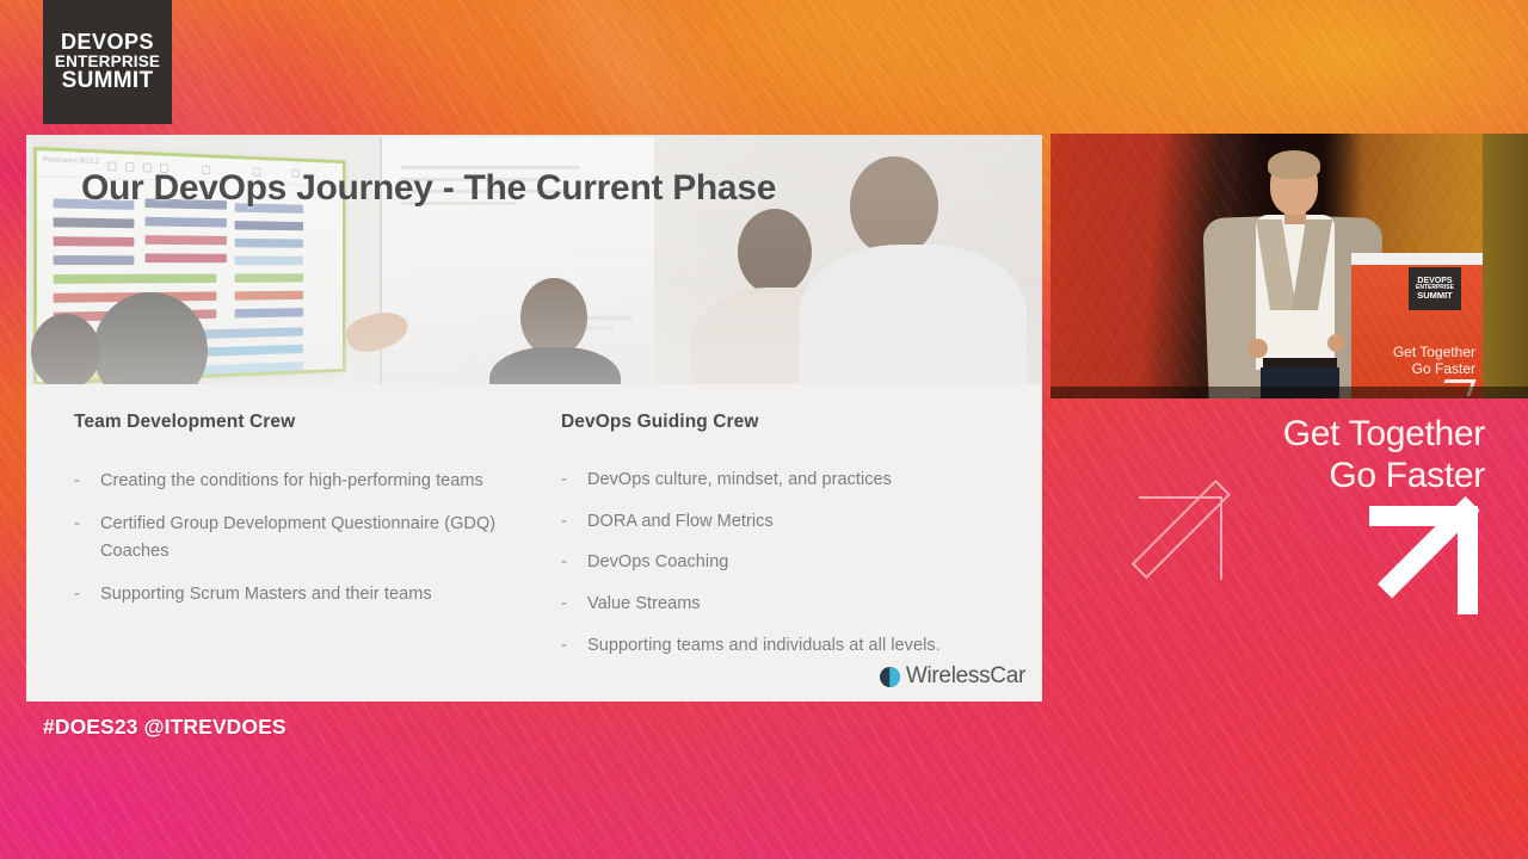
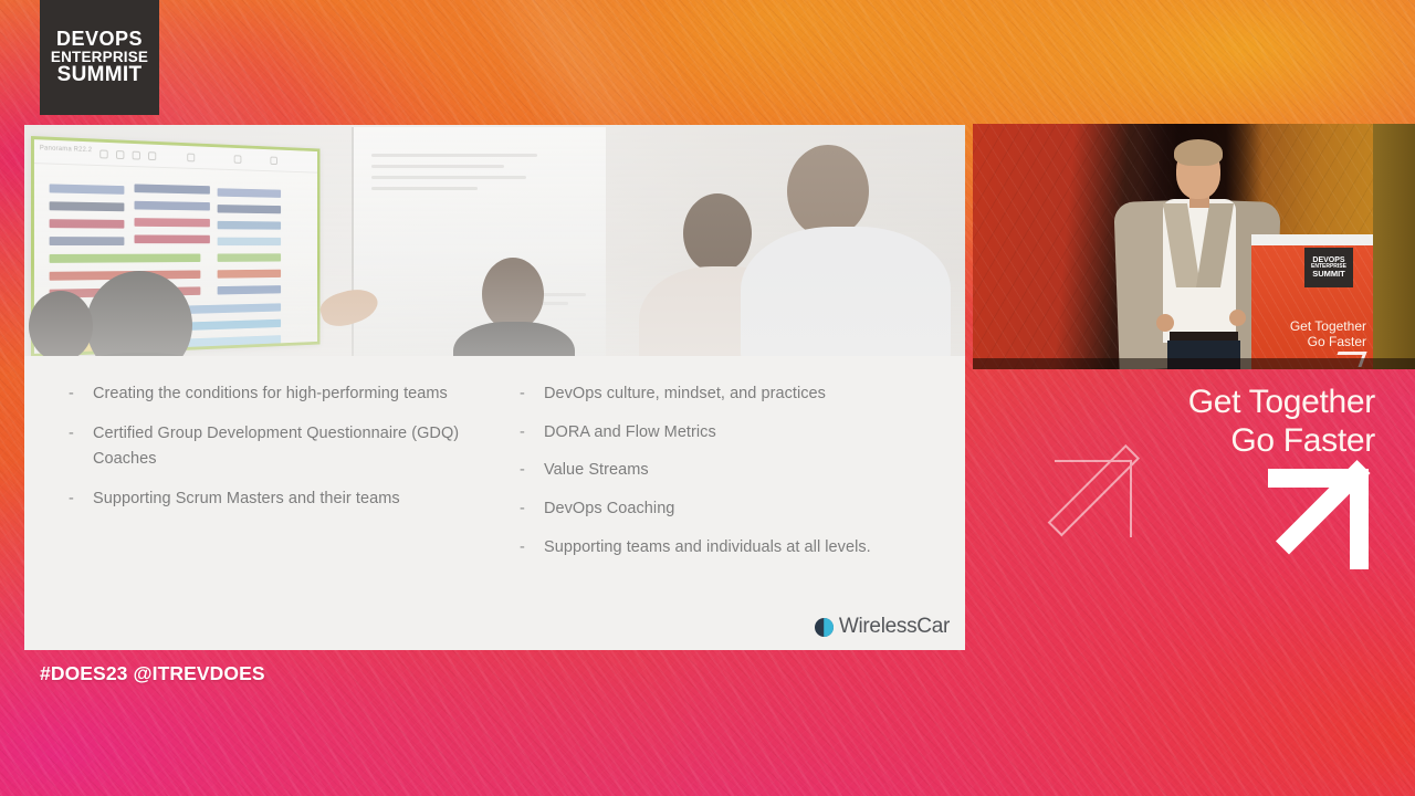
  DEVOPS
  ENTERPRISE
  SUMMIT
- Our DevOps Journey - The Current Phase
- Team Development Crew
  -
  Creating the conditions for high-performing teams
  -
  Certified Group Development Questionnaire (GDQ) Coaches
  -
  Supporting Scrum Masters and their teams
- DevOps Guiding Crew
  -
  DevOps culture, mindset, and practices
  -
  DORA and Flow Metrics
  -
- DevOps Coaching
+ Value Streams
  -
- Value Streams
+ DevOps Coaching
  -
  Supporting teams and individuals at all levels.
  WirelessCar
  SUMMIT
  Get Together
  Go Faster
  Get Together
  Go Faster
  #DOES23 @ITREVDOES
